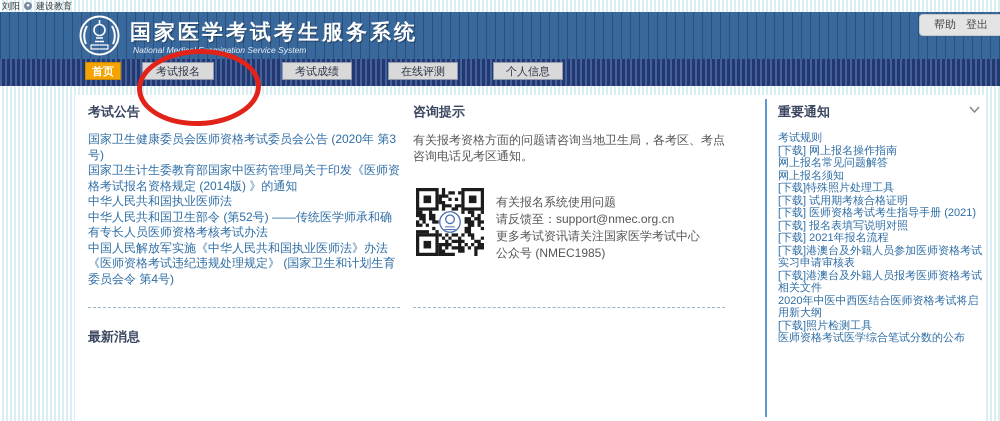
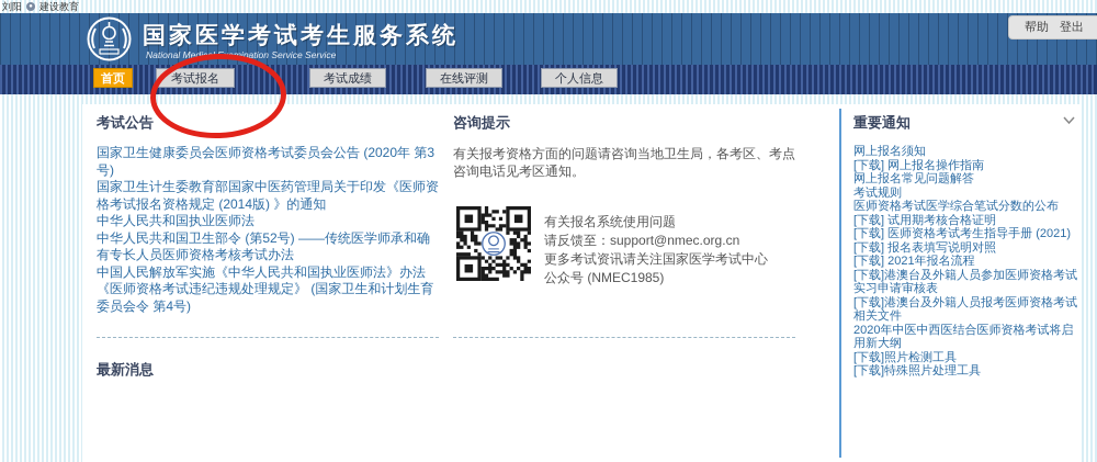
  刘阳
  建设教育
  国家医学考试考生服务系统
- National Medical Examination Service System
+ National Medical Examination Service Service
  帮助
  登出
  首页
  考试报名
  考试成绩
  在线评测
  个人信息
  考试公告
  国家卫生健康委员会医师资格考试委员会公告 (2020年 第3号)
  国家卫生计生委教育部国家中医药管理局关于印发《医师资格考试报名资格规定 (2014版) 》的通知
  中华人民共和国执业医师法
  中华人民共和国卫生部令 (第52号) ——传统医学师承和确有专长人员医师资格考核考试办法
  中国人民解放军实施《中华人民共和国执业医师法》办法
  《医师资格考试违纪违规处理规定》 (国家卫生和计划生育委员会令 第4号)
  咨询提示
  有关报考资格方面的问题请咨询当地卫生局，各考区、考点咨询电话见考区通知。
  有关报名系统使用问题
  请反馈至：support@nmec.org.cn
  更多考试资讯请关注国家医学考试中心
  公众号 (NMEC1985)
  最新消息
  重要通知
- 考试规则
+ 网上报名须知
  [下载] 网上报名操作指南
  网上报名常见问题解答
- 网上报名须知
+ 考试规则
- [下载]特殊照片处理工具
+ 医师资格考试医学综合笔试分数的公布
  [下载] 试用期考核合格证明
  [下载] 医师资格考试考生指导手册 (2021)
  [下载] 报名表填写说明对照
  [下载] 2021年报名流程
  [下载]港澳台及外籍人员参加医师资格考试实习申请审核表
  [下载]港澳台及外籍人员报考医师资格考试相关文件
  2020年中医中西医结合医师资格考试将启用新大纲
  [下载]照片检测工具
- 医师资格考试医学综合笔试分数的公布
+ [下载]特殊照片处理工具
